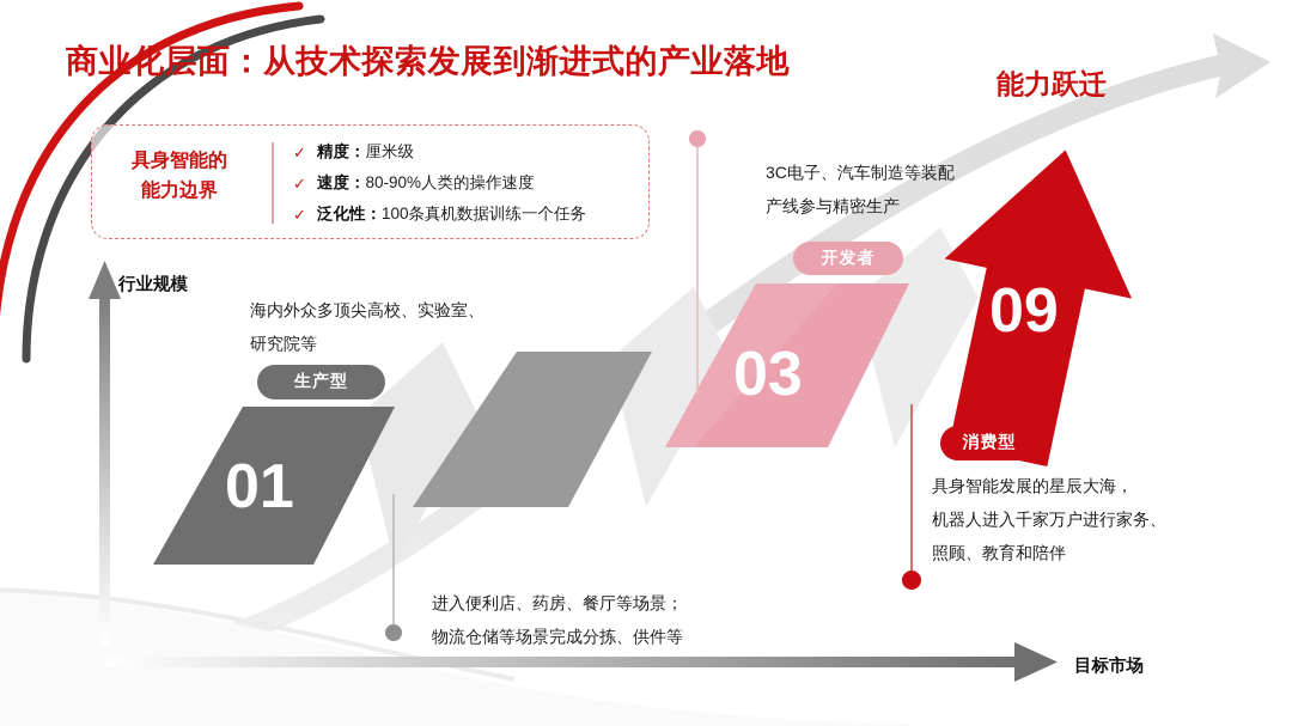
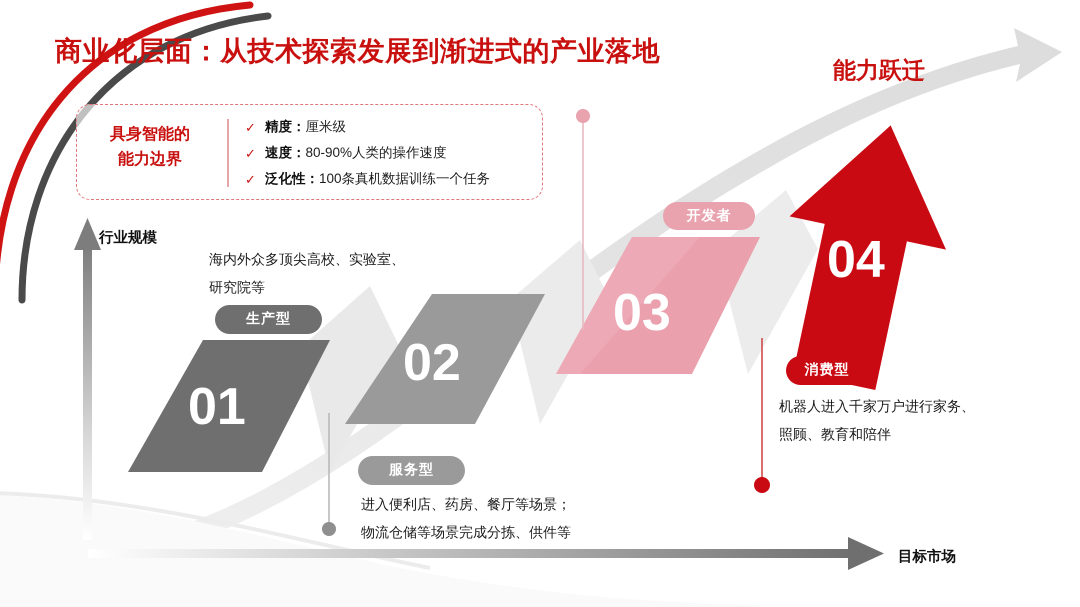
  商业化层面：从技术探索发展到渐进式的产业落地
  能力跃迁
  具身智能的
  能力边界
  ✓
  精度：
  厘米级
  ✓
  速度：
  80-90%人类的操作速度
  ✓
  泛化性：
  100条真机数据训练一个任务
  行业规模
  目标市场
  01
+ 02
  03
- 09
+ 04
  生产型
+ 服务型
  开发者
  消费型
  海内外众多顶尖高校、实验室、
  研究院等
  进入便利店、药房、餐厅等场景；
  物流仓储等场景完成分拣、供件等
- 3C电子、汽车制造等装配
- 产线参与精密生产
- 具身智能发展的星辰大海，
  机器人进入千家万户进行家务、
  照顾、教育和陪伴
